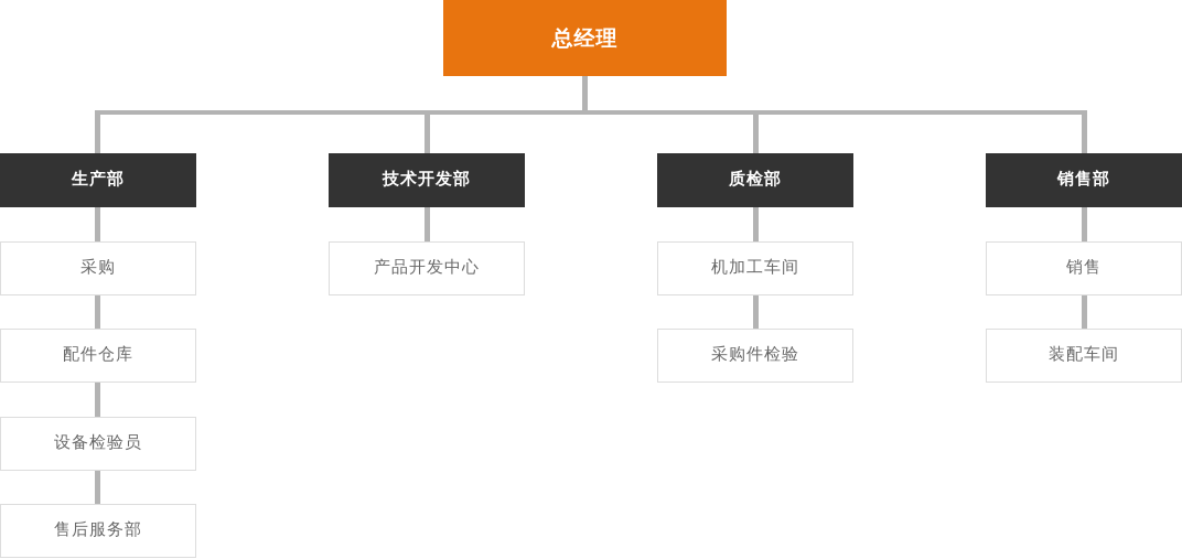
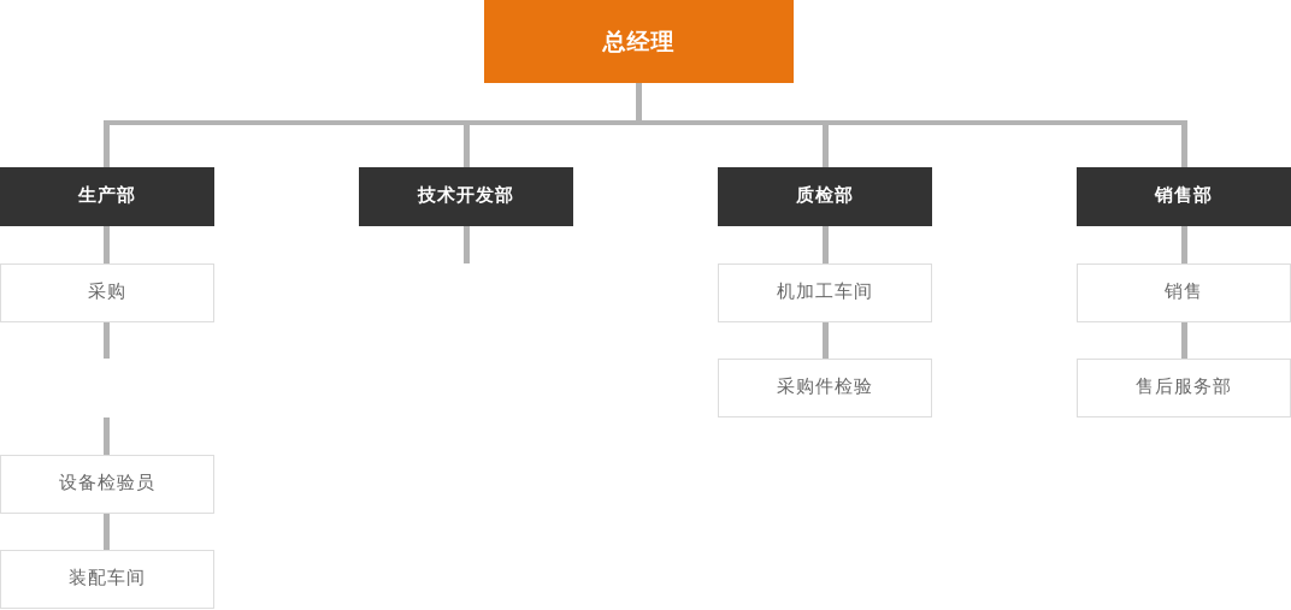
  总经理
  生产部
  技术开发部
  质检部
  销售部
  采购
- 配件仓库
  设备检验员
- 售后服务部
+ 装配车间
- 产品开发中心
  机加工车间
  采购件检验
  销售
- 装配车间
+ 售后服务部
